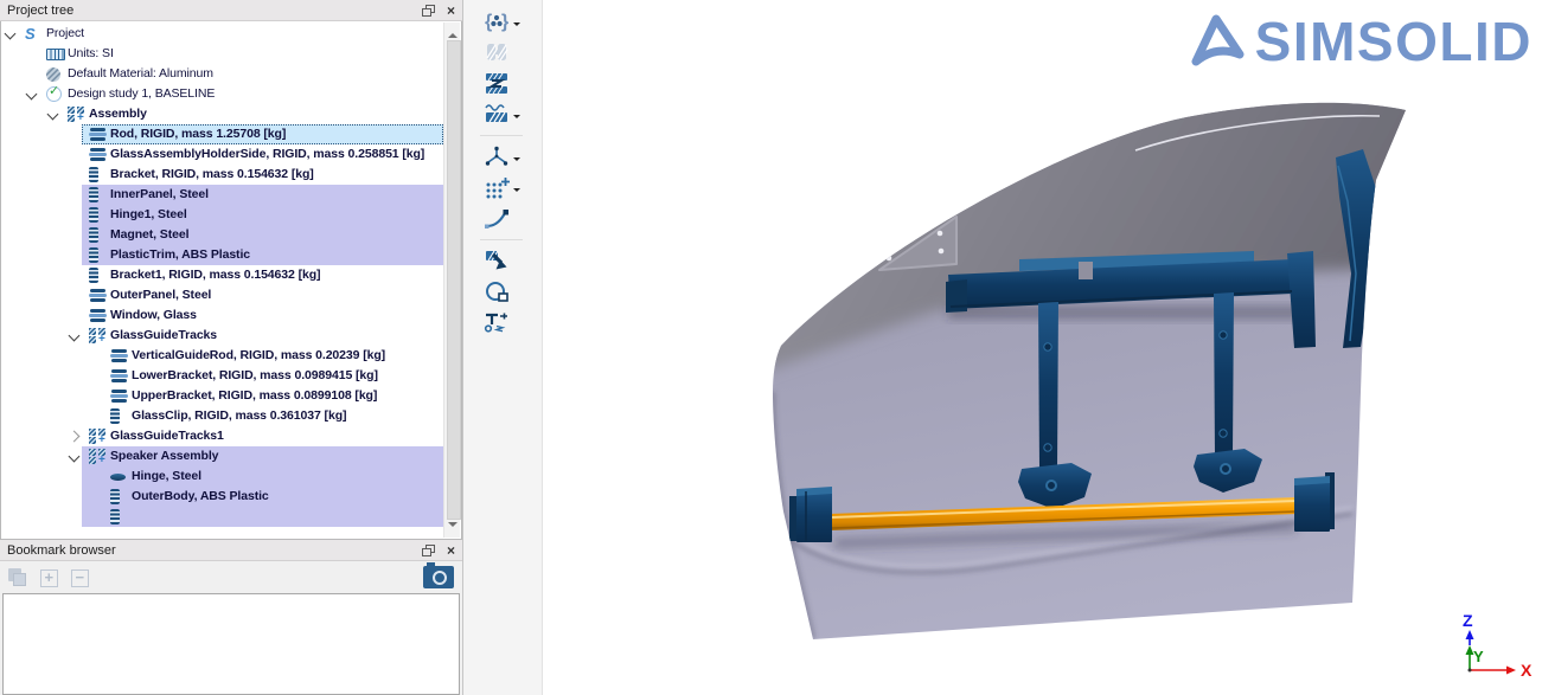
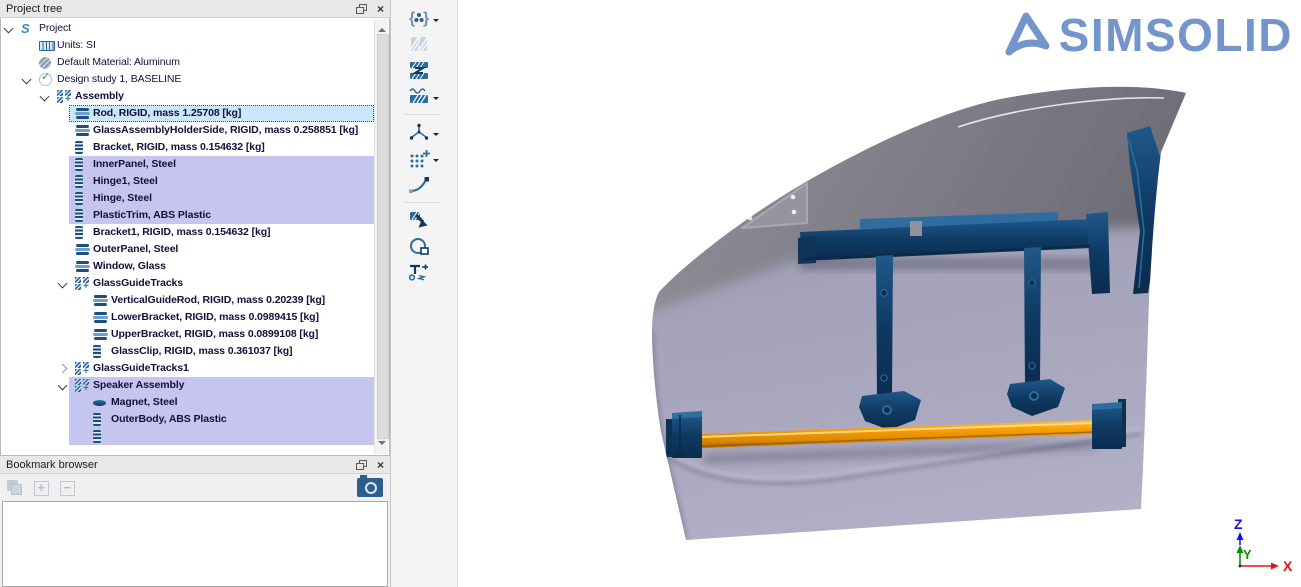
  Project tree
  S
  Project
  Units: SI
  Default Material: Aluminum
  Design study 1, BASELINE
  +
  Assembly
  Rod, RIGID, mass 1.25708 [kg]
  GlassAssemblyHolderSide, RIGID, mass 0.258851 [kg]
  Bracket, RIGID, mass 0.154632 [kg]
  InnerPanel, Steel
  Hinge1, Steel
- Magnet, Steel
+ Hinge, Steel
  PlasticTrim, ABS Plastic
  Bracket1, RIGID, mass 0.154632 [kg]
  OuterPanel, Steel
  Window, Glass
  +
  GlassGuideTracks
  VerticalGuideRod, RIGID, mass 0.20239 [kg]
  LowerBracket, RIGID, mass 0.0989415 [kg]
  UpperBracket, RIGID, mass 0.0899108 [kg]
  GlassClip, RIGID, mass 0.361037 [kg]
  +
  GlassGuideTracks1
  +
  Speaker Assembly
- Hinge, Steel
+ Magnet, Steel
  OuterBody, ABS Plastic
  Bookmark browser
  {
  }
  SIMSOLID
  Z
  Y
  X
